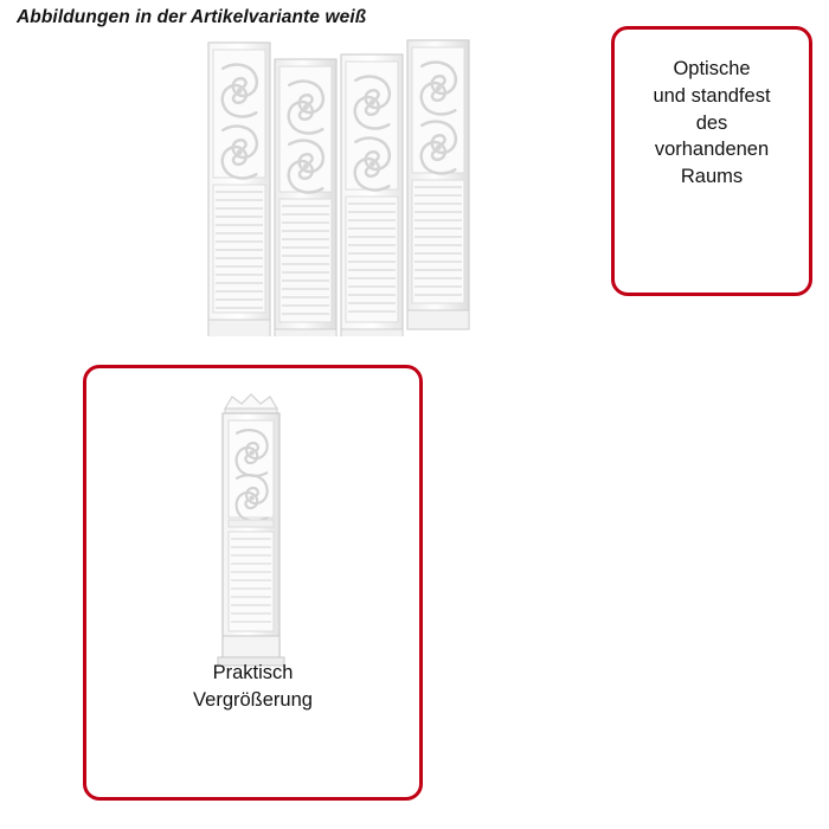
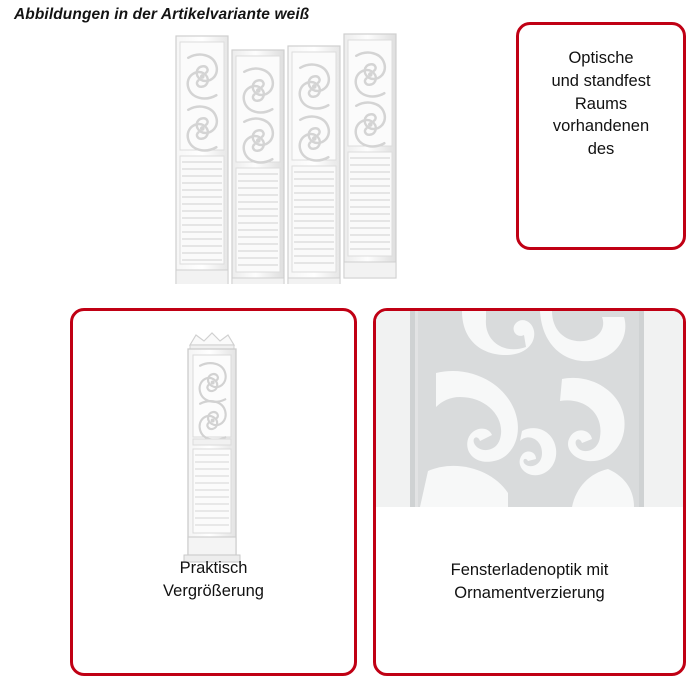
  Abbildungen in der Artikelvariante weiß
  Optische
  und standfest
- des
+ Raums
  vorhandenen
- Raums
+ des
  Praktisch
  Vergrößerung
+ Fensterladenoptik mit
+ Ornamentverzierung
